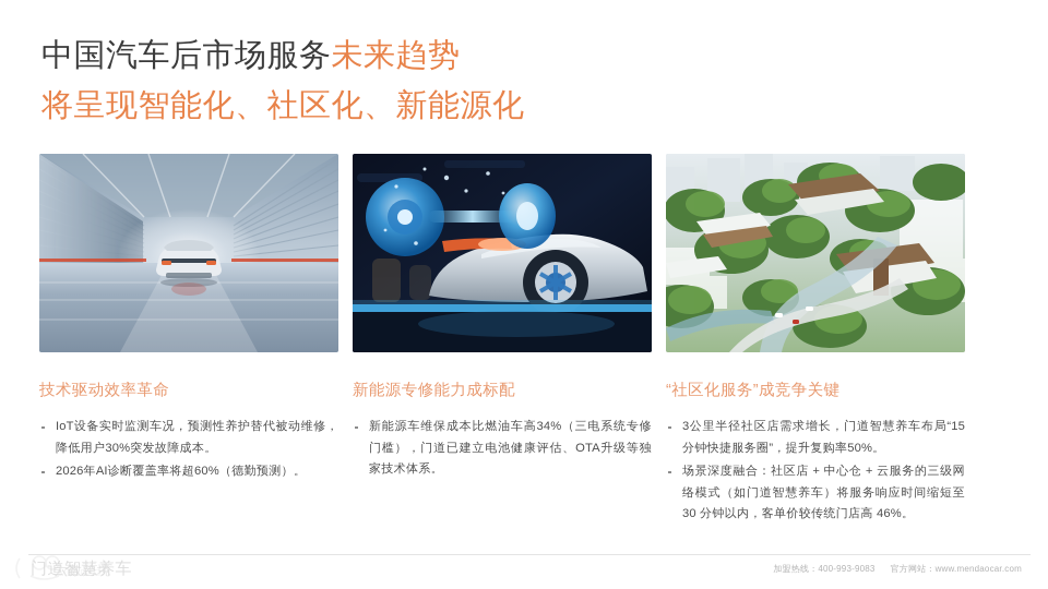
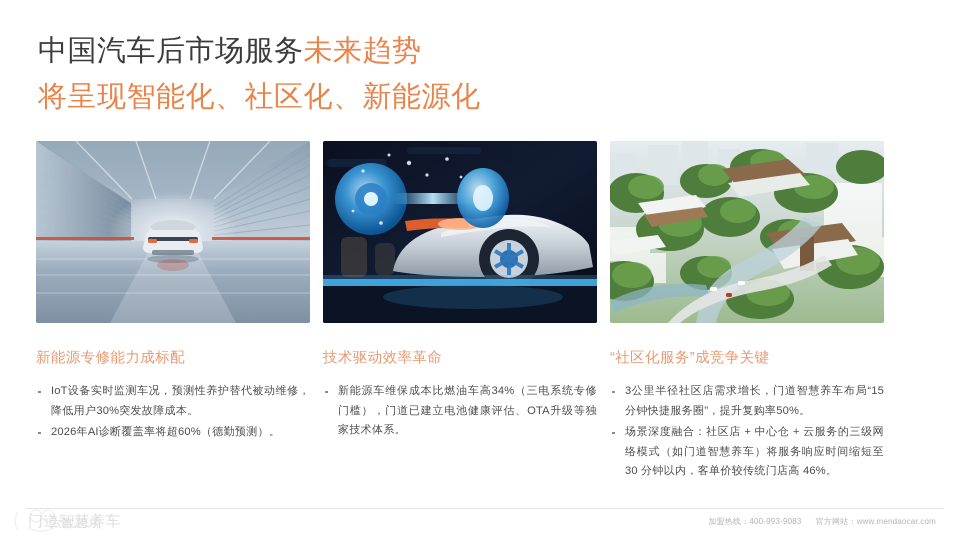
  中国汽车后市场服务未来趋势
  将呈现智能化、社区化、新能源化
- 技术驱动效率革命
+ 新能源专修能力成标配
  IoT设备实时监测车况，预测性养护替代被动维修，降低用户30%突发故障成本。
  2026年AI诊断覆盖率将超60%（德勤预测）。
- 新能源专修能力成标配
+ 技术驱动效率革命
  新能源车维保成本比燃油车高34%（三电系统专修门槛），门道已建立电池健康评估、OTA升级等独家技术体系。
  “社区化服务”成竞争关键
  3公里半径社区店需求增长，门道智慧养车布局“15分钟快捷服务圈”，提升复购率50%。
  场景深度融合：社区店 + 中心仓 + 云服务的三级网络模式（如门道智慧养车）将服务响应时间缩短至 30 分钟以内，客单价较传统门店高 46%。
  MENDAO
  门道智慧养车
  六数跨境
  加盟热线：400-993-9083 官方网站：www.mendaocar.com
